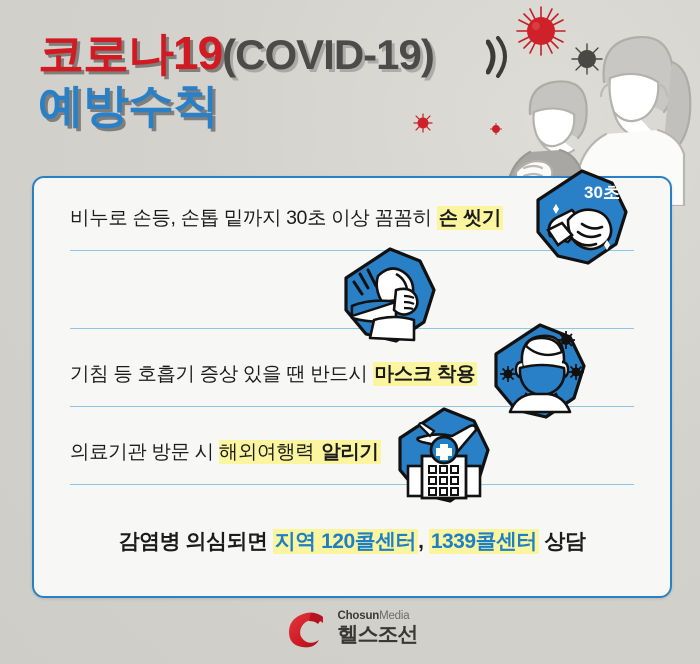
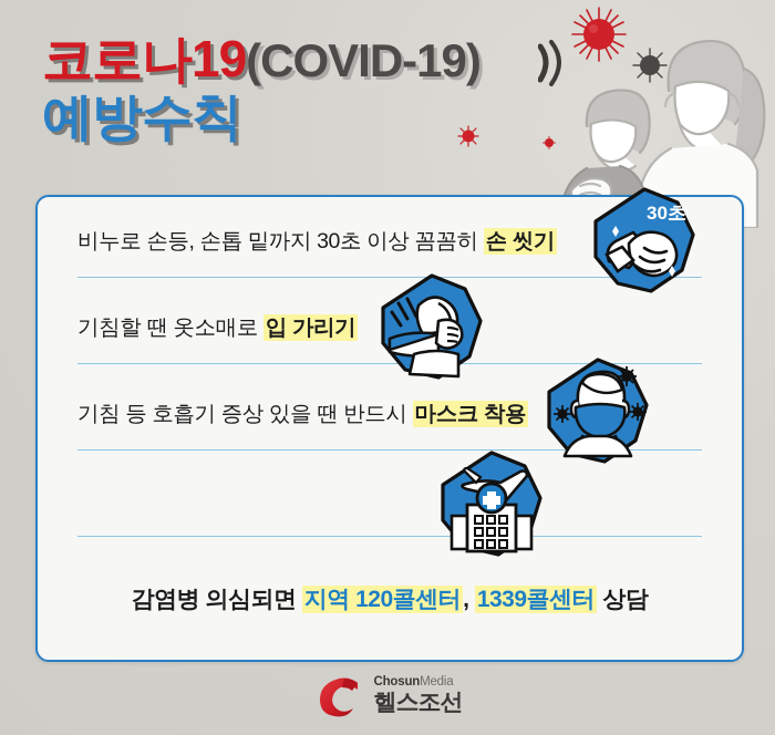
  코로나19(COVID-19)
  예방수칙
  비누로 손등, 손톱 밑까지 30초 이상 꼼꼼히 손 씻기
  30초
+ 기침할 땐 옷소매로 입 가리기
  기침 등 호흡기 증상 있을 땐 반드시 마스크 착용
- 의료기관 방문 시 해외여행력 알리기
  감염병 의심되면 지역 120콜센터, 1339콜센터 상담
  ChosunMedia
  헬스조선
